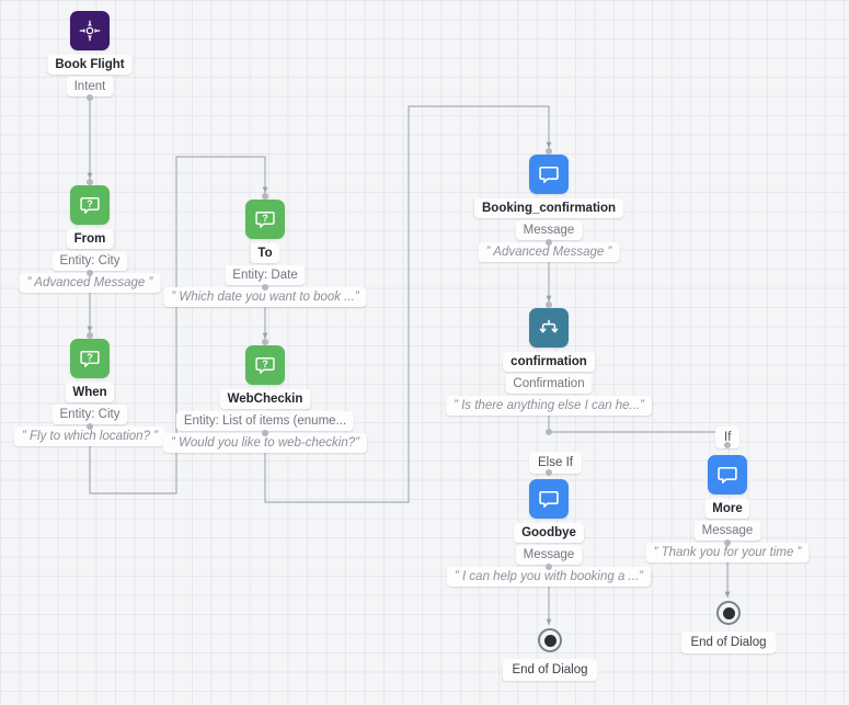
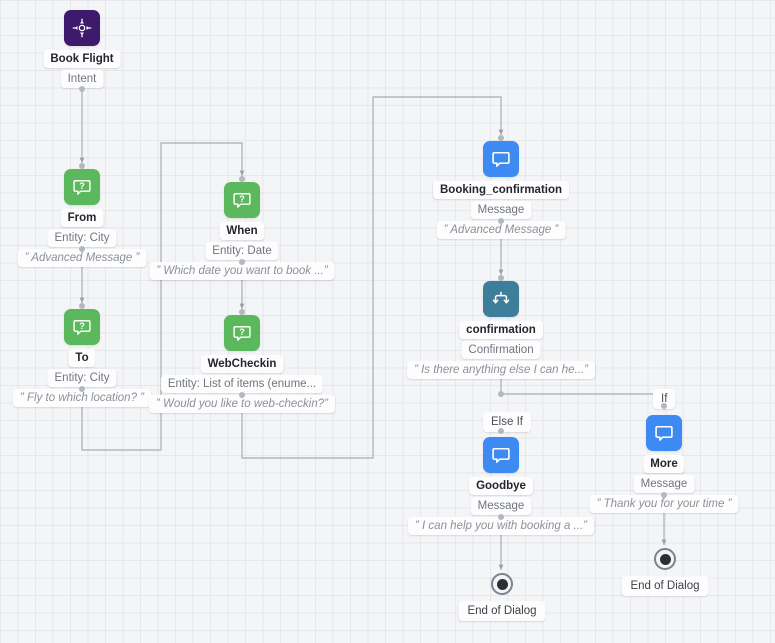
  Book Flight
  Intent
  ?
  From
  Entity: City
  ” Advanced Message ”
  ?
- When
+ To
  Entity: City
  ” Fly to which location? ”
  ?
- To
+ When
  Entity: Date
  ” Which date you want to book ...”
  ?
  WebCheckin
  Entity: List of items (enume...
  ” Would you like to web-checkin?”
  Booking_confirmation
  Message
  ” Advanced Message ”
  confirmation
  Confirmation
  ” Is there anything else I can he...”
  If
  Else If
  Goodbye
  Message
  ” I can help you with booking a ...”
  More
  Message
  ” Thank you for your time ”
  End of Dialog
  End of Dialog
